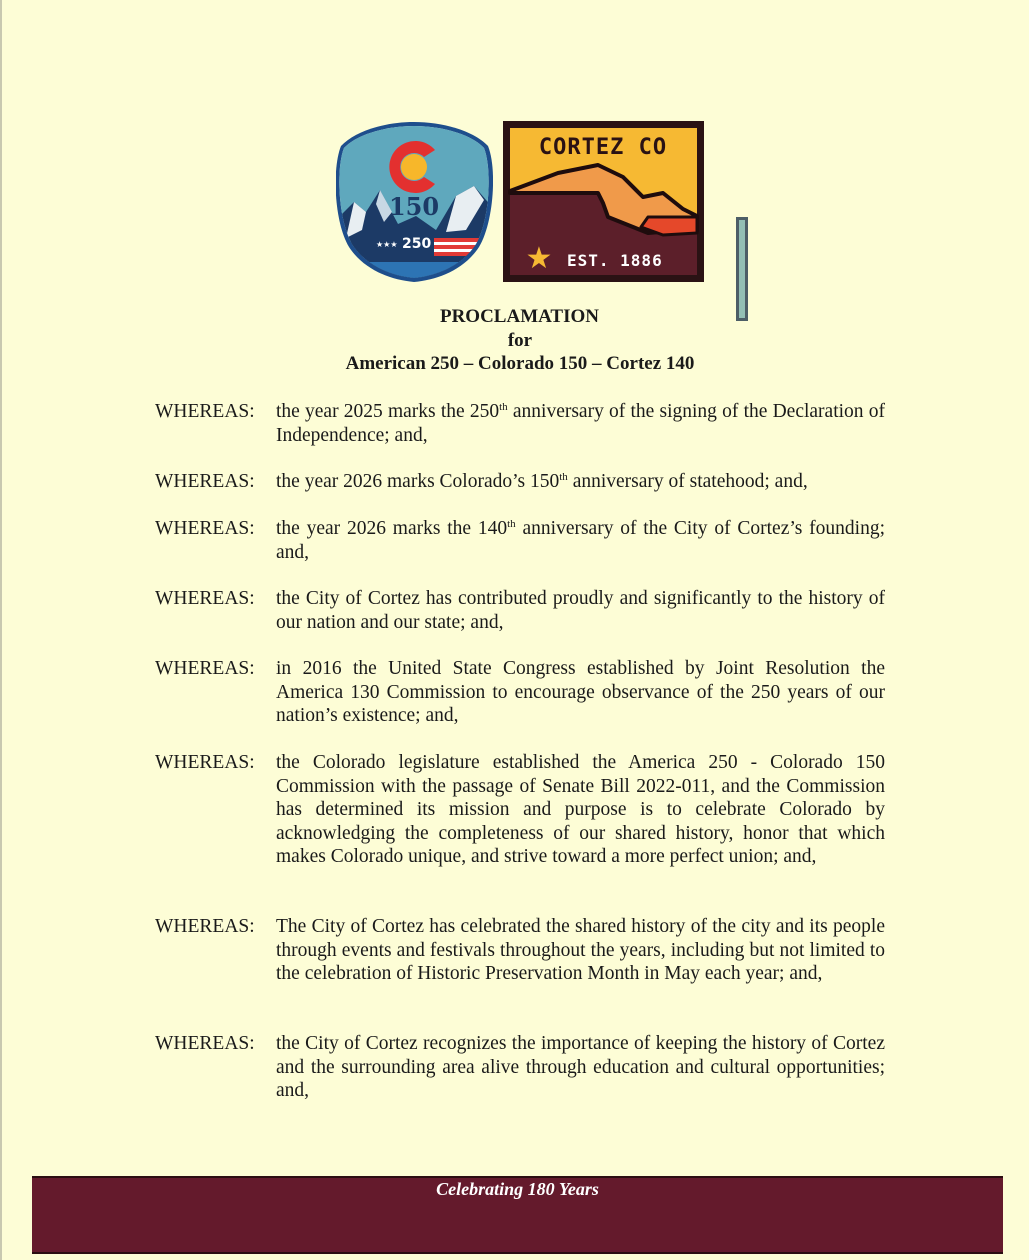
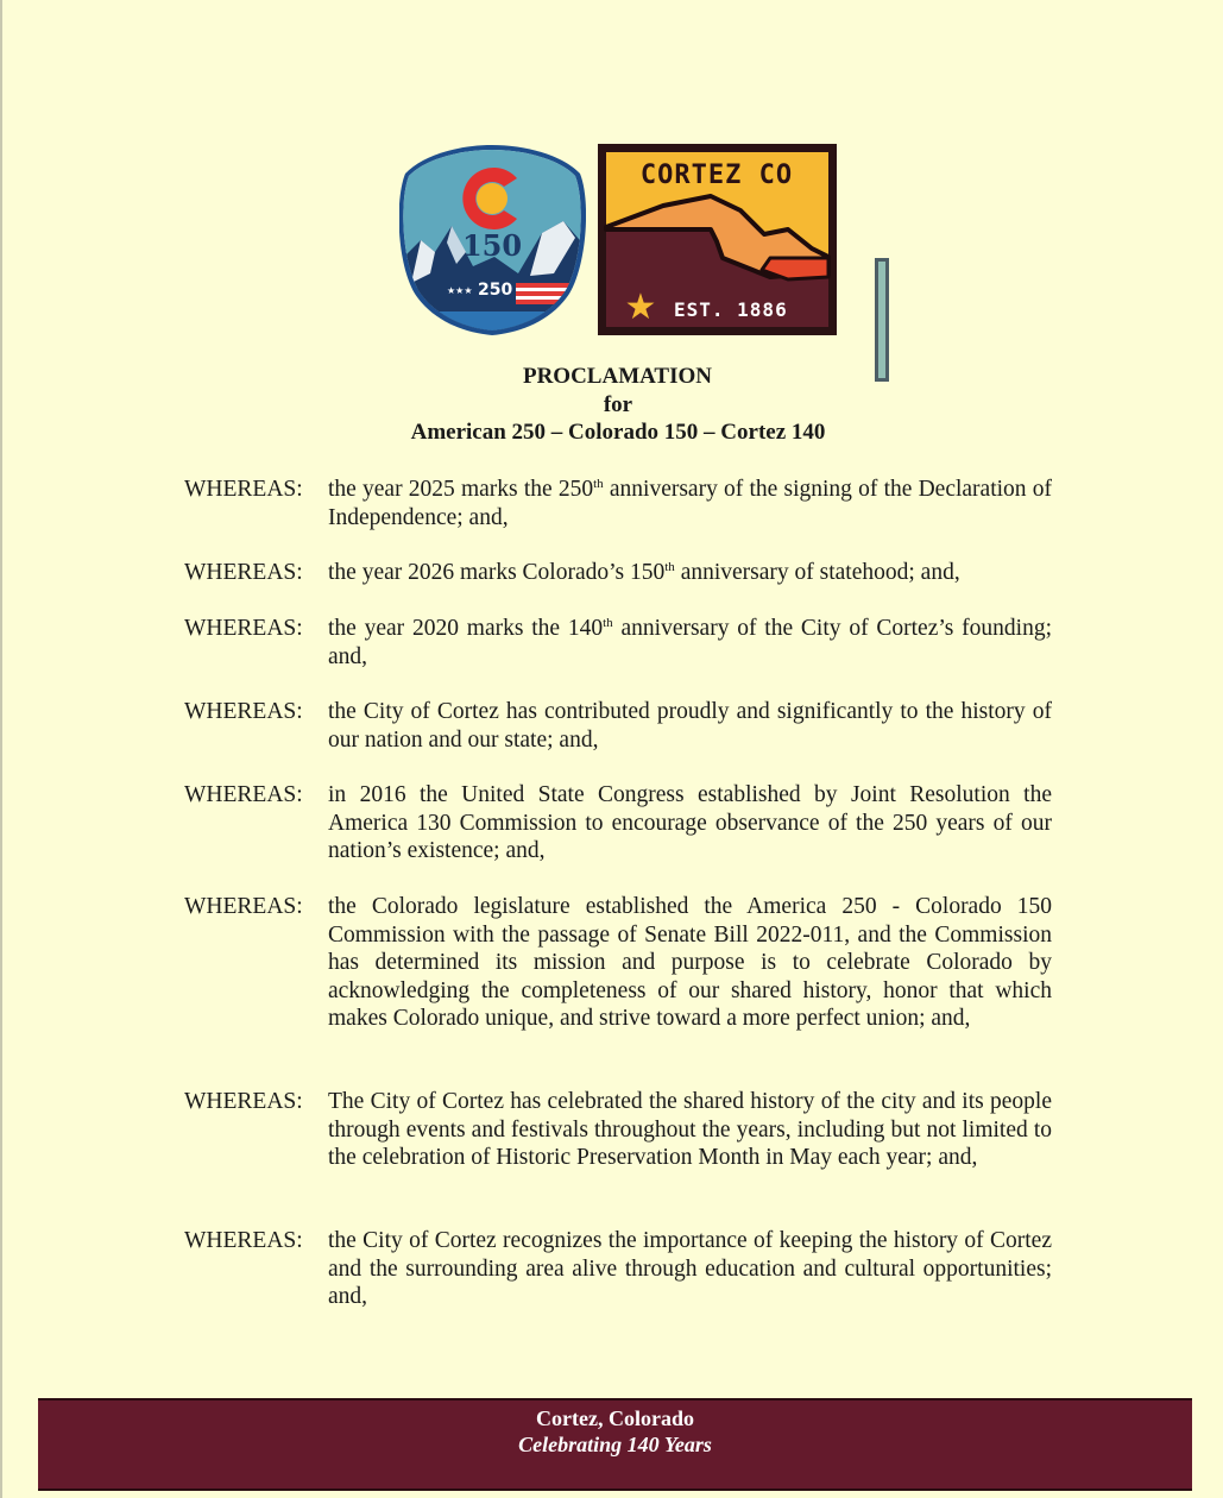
  150
  ★★★
  250
  CORTEZ CO
  ★
  EST. 1886
  PROCLAMATION
  for
  American 250 – Colorado 150 – Cortez 140
  WHEREAS:
  the year 2025 marks the 250th anniversary of the signing of the Declaration of Independence; and,
  WHEREAS:
  the year 2026 marks Colorado’s 150th anniversary of statehood; and,
  WHEREAS:
- the year 2026 marks the 140th anniversary of the City of Cortez’s founding; and,
+ the year 2020 marks the 140th anniversary of the City of Cortez’s founding; and,
  WHEREAS:
  the City of Cortez has contributed proudly and significantly to the history of our nation and our state; and,
  WHEREAS:
  in 2016 the United State Congress established by Joint Resolution the America 130 Commission to encourage observance of the 250 years of our nation’s existence; and,
  WHEREAS:
  the Colorado legislature established the America 250 - Colorado 150 Commission with the passage of Senate Bill 2022-011, and the Commission has determined its mission and purpose is to celebrate Colorado by acknowledging the completeness of our shared history, honor that which makes Colorado unique, and strive toward a more perfect union; and,
  WHEREAS:
  The City of Cortez has celebrated the shared history of the city and its people through events and festivals throughout the years, including but not limited to the celebration of Historic Preservation Month in May each year; and,
  WHEREAS:
  the City of Cortez recognizes the importance of keeping the history of Cortez and the surrounding area alive through education and cultural opportunities; and,
+ Cortez, Colorado
- Celebrating 180 Years
+ Celebrating 140 Years
